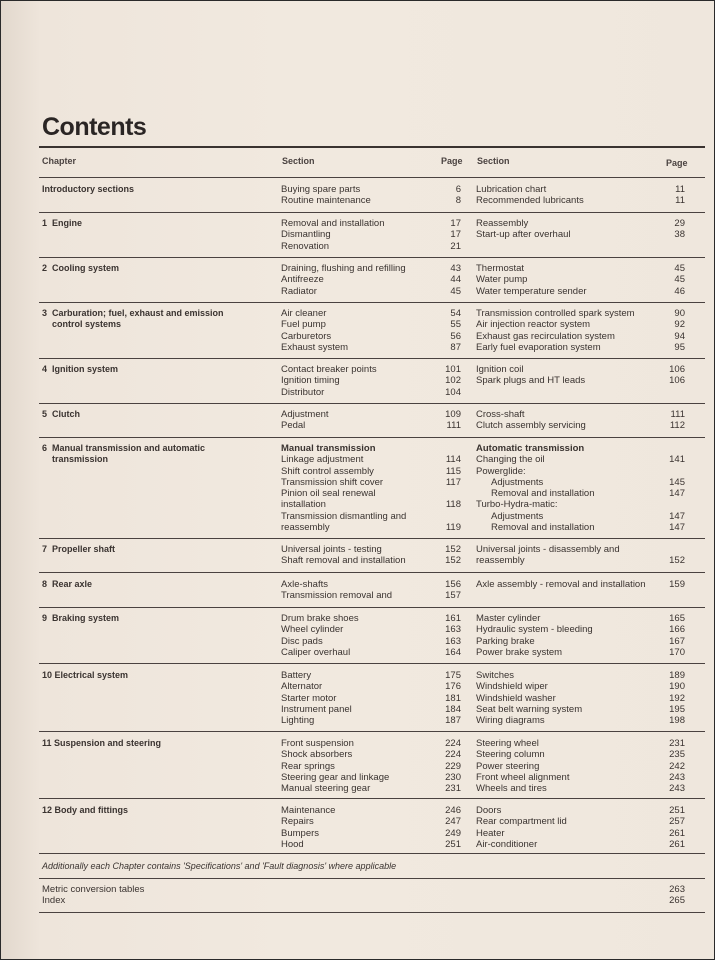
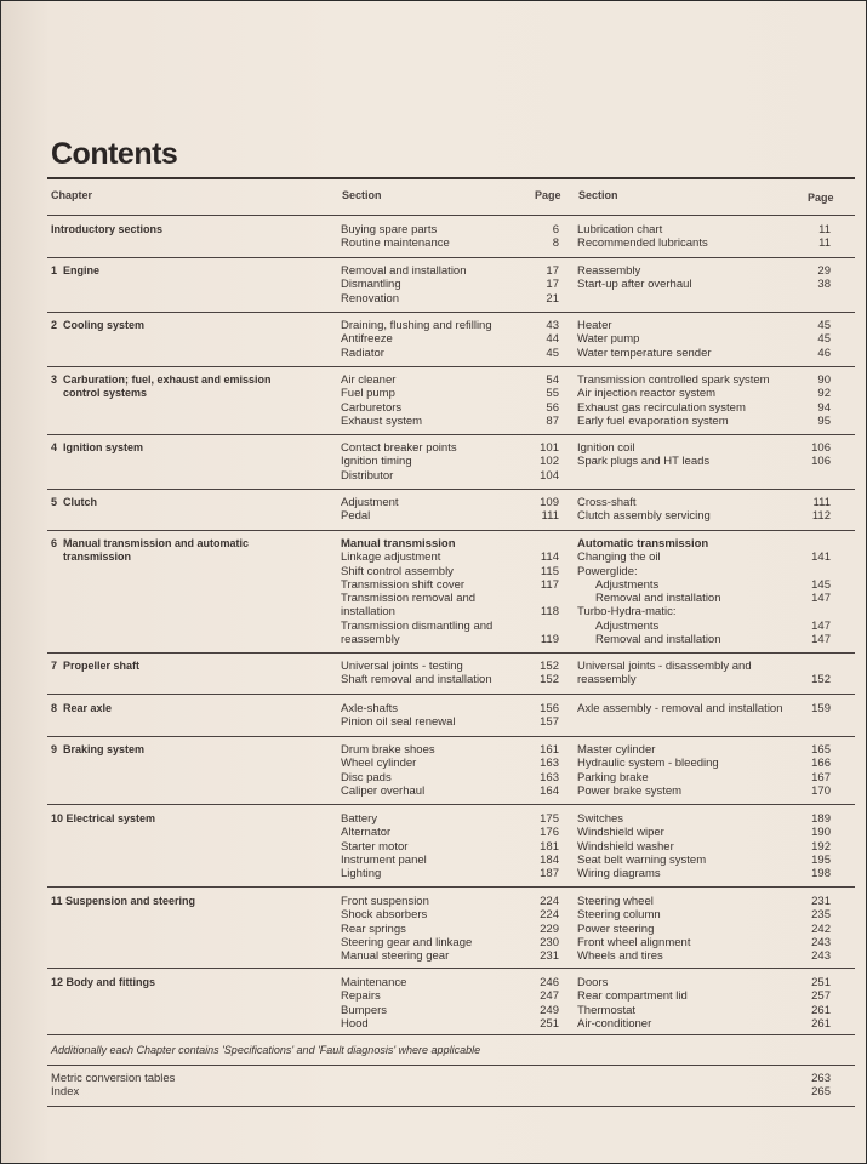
  Contents
  Chapter
  Section
  Page
  Section
  Page
  Introductory sections
  Buying spare parts
  6
  Routine maintenance
  8
  Lubrication chart
  11
  Recommended lubricants
  11
  1 Engine
  Removal and installation
  17
  Dismantling
  17
  Renovation
  21
  Reassembly
  29
  Start-up after overhaul
  38
  2 Cooling system
  Draining, flushing and refilling
  43
  Antifreeze
  44
  Radiator
  45
- Thermostat
+ Heater
  45
  Water pump
  45
  Water temperature sender
  46
  3 Carburation; fuel, exhaust and emission
  control systems
  Air cleaner
  54
  Fuel pump
  55
  Carburetors
  56
  Exhaust system
  87
  Transmission controlled spark system
  90
  Air injection reactor system
  92
  Exhaust gas recirculation system
  94
  Early fuel evaporation system
  95
  4 Ignition system
  Contact breaker points
  101
  Ignition timing
  102
  Distributor
  104
  Ignition coil
  106
  Spark plugs and HT leads
  106
  5 Clutch
  Adjustment
  109
  Pedal
  111
  Cross-shaft
  111
  Clutch assembly servicing
  112
  6 Manual transmission and automatic
  transmission
  Manual transmission
  Linkage adjustment
  114
  Shift control assembly
  115
  Transmission shift cover
  117
- Pinion oil seal renewal
+ Transmission removal and
  installation
  118
  Transmission dismantling and
  reassembly
  119
  Automatic transmission
  Changing the oil
  141
  Powerglide:
  Adjustments
  145
  Removal and installation
  147
  Turbo-Hydra-matic:
  Adjustments
  147
  Removal and installation
  147
  7 Propeller shaft
  Universal joints - testing
  152
  Shaft removal and installation
  152
  Universal joints - disassembly and
  reassembly
  152
  8 Rear axle
  Axle-shafts
  156
- Transmission removal and
+ Pinion oil seal renewal
  157
  Axle assembly - removal and installation
  159
  9 Braking system
  Drum brake shoes
  161
  Wheel cylinder
  163
  Disc pads
  163
  Caliper overhaul
  164
  Master cylinder
  165
  Hydraulic system - bleeding
  166
  Parking brake
  167
  Power brake system
  170
  10 Electrical system
  Battery
  175
  Alternator
  176
  Starter motor
  181
  Instrument panel
  184
  Lighting
  187
  Switches
  189
  Windshield wiper
  190
  Windshield washer
  192
  Seat belt warning system
  195
  Wiring diagrams
  198
  11 Suspension and steering
  Front suspension
  224
  Shock absorbers
  224
  Rear springs
  229
  Steering gear and linkage
  230
  Manual steering gear
  231
  Steering wheel
  231
  Steering column
  235
  Power steering
  242
  Front wheel alignment
  243
  Wheels and tires
  243
  12 Body and fittings
  Maintenance
  246
  Repairs
  247
  Bumpers
  249
  Hood
  251
  Doors
  251
  Rear compartment lid
  257
- Heater
+ Thermostat
  261
  Air-conditioner
  261
  Additionally each Chapter contains 'Specifications' and 'Fault diagnosis' where applicable
  Metric conversion tables
  263
  Index
  265
